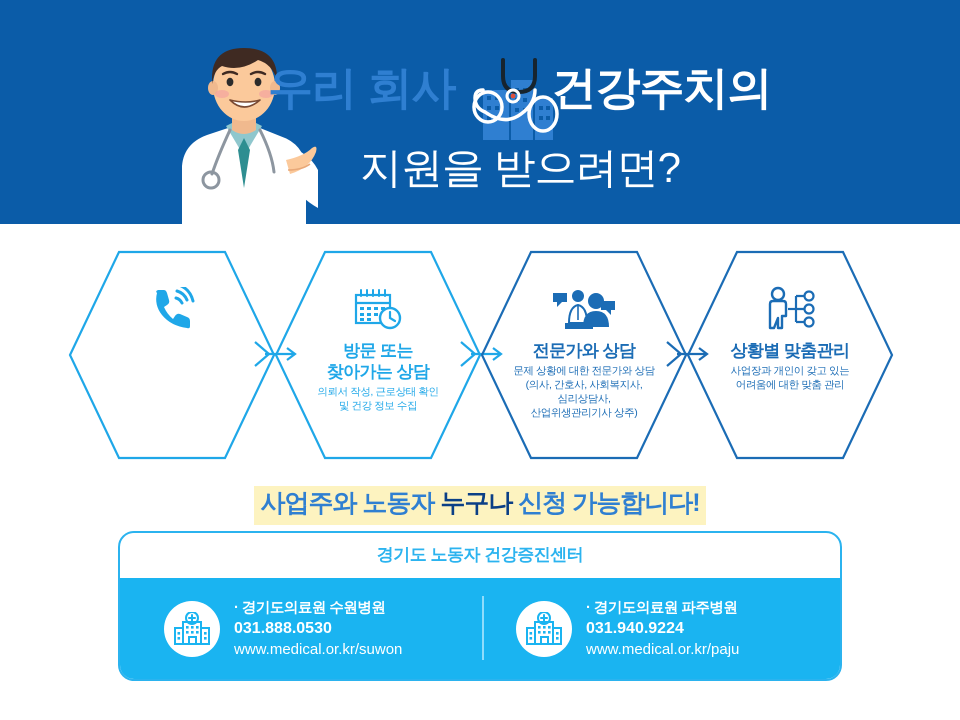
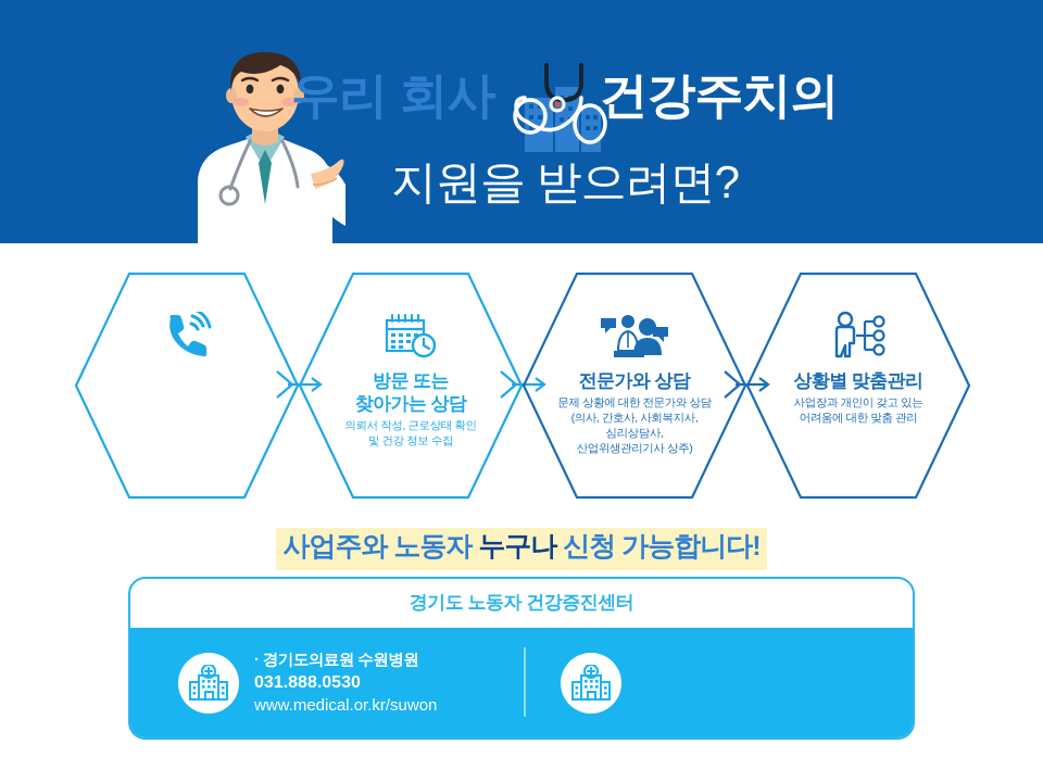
  우리 회사 건강주치의
  지원을 받으려면?
  방문 또는
  찾아가는 상담
  의뢰서 작성, 근로상태 확인
  및 건강 정보 수집
  전문가와 상담
  문제 상황에 대한 전문가와 상담
  (의사, 간호사, 사회복지사,
  심리상담사,
  산업위생관리기사 상주)
  상황별 맞춤관리
  사업장과 개인이 갖고 있는
  어려움에 대한 맞춤 관리
  사업주와 노동자 누구나 신청 가능합니다!
  경기도 노동자 건강증진센터
  · 경기도의료원 수원병원
  031.888.0530
  www.medical.or.kr/suwon
- · 경기도의료원 파주병원
- 031.940.9224
- www.medical.or.kr/paju
